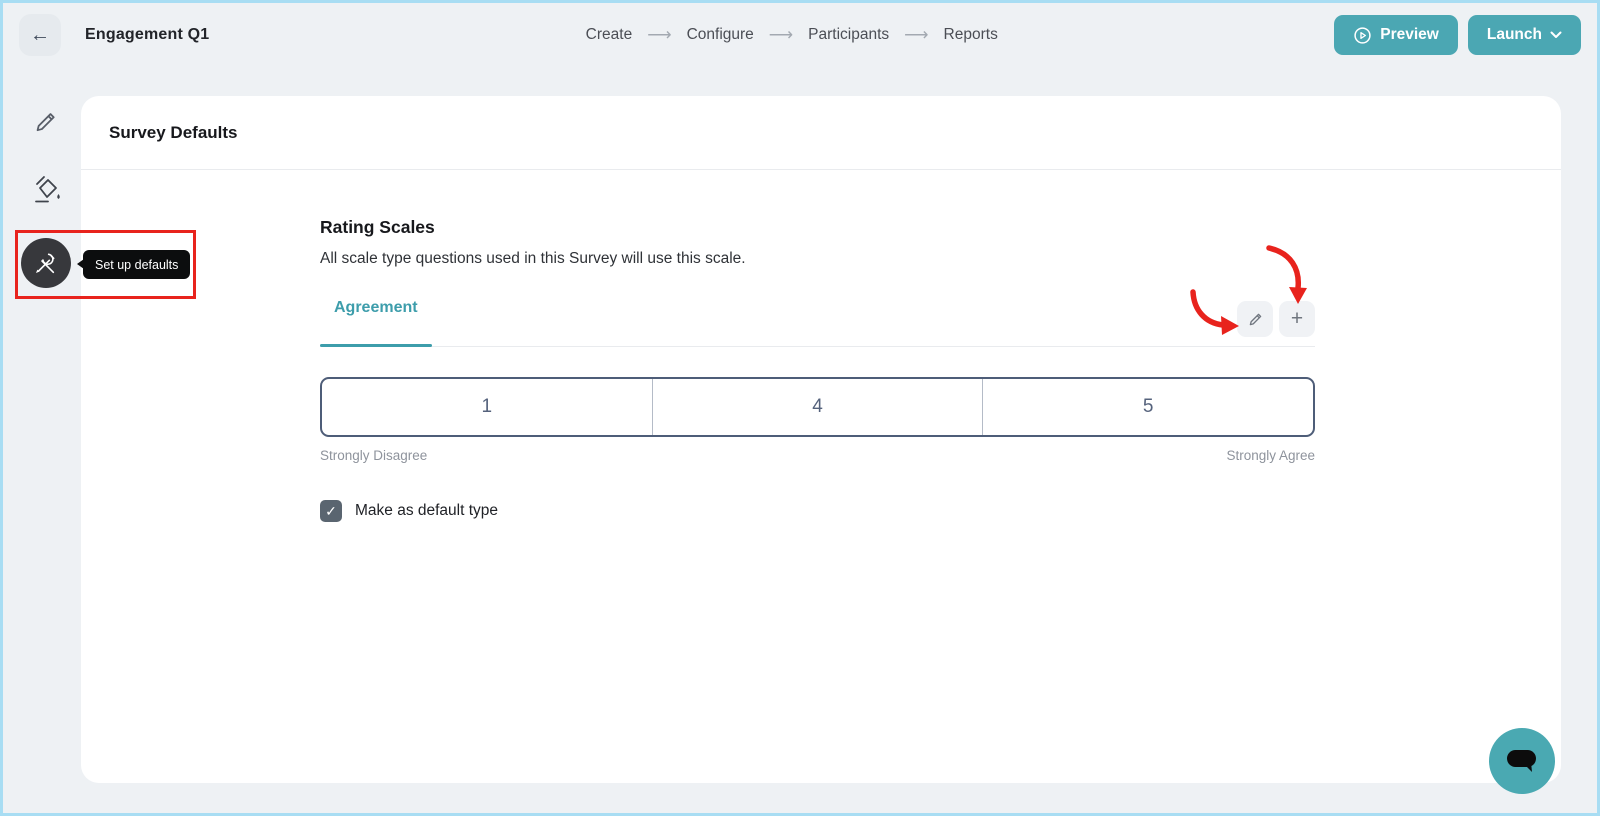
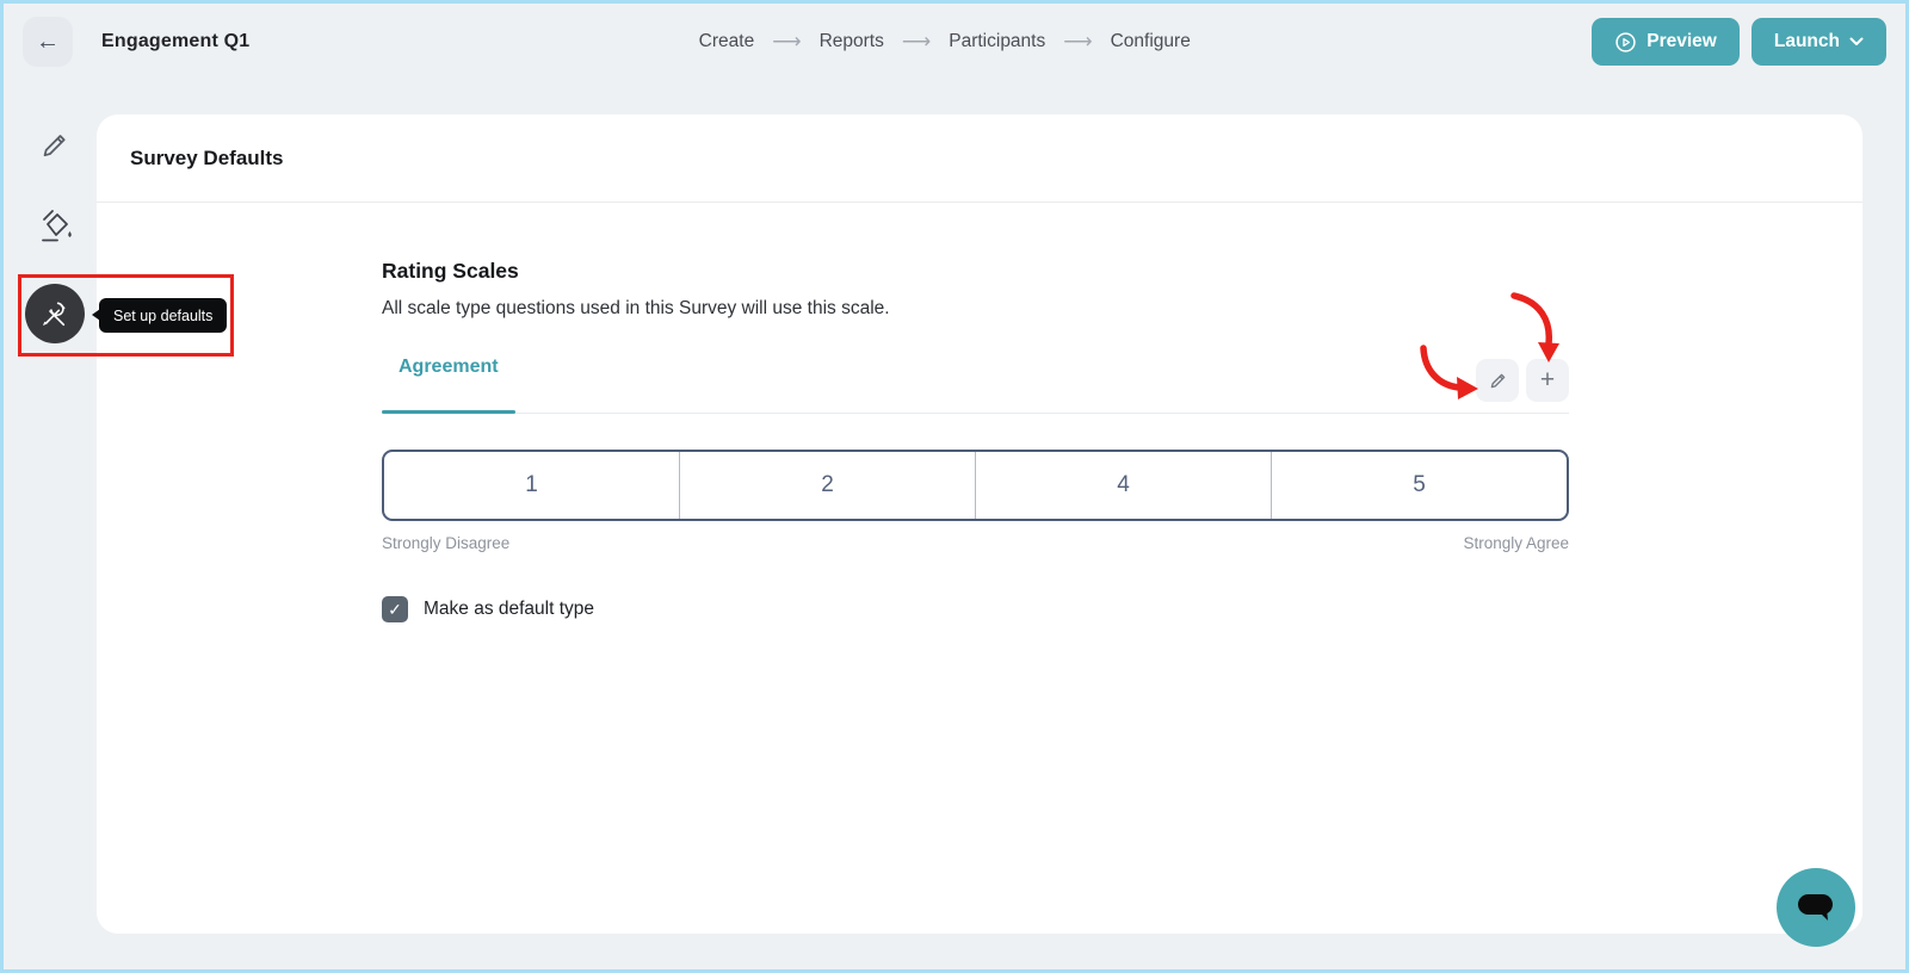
  ←
  Engagement Q1
  Create
  ⟶
- Configure
+ Reports
  ⟶
  Participants
  ⟶
- Reports
+ Configure
  Preview
  Launch
  Set up defaults
  Survey Defaults
  Rating Scales
  All scale type questions used in this Survey will use this scale.
  Agreement
  +
  1
+ 2
  4
  5
  Strongly Disagree
  Strongly Agree
  ✓
  Make as default type
